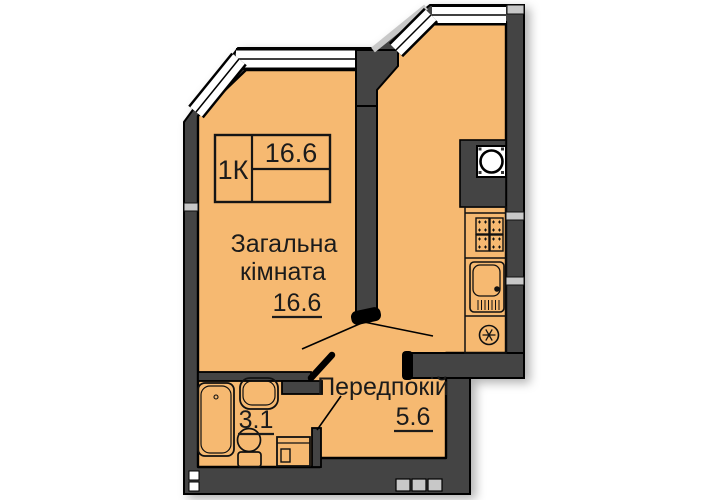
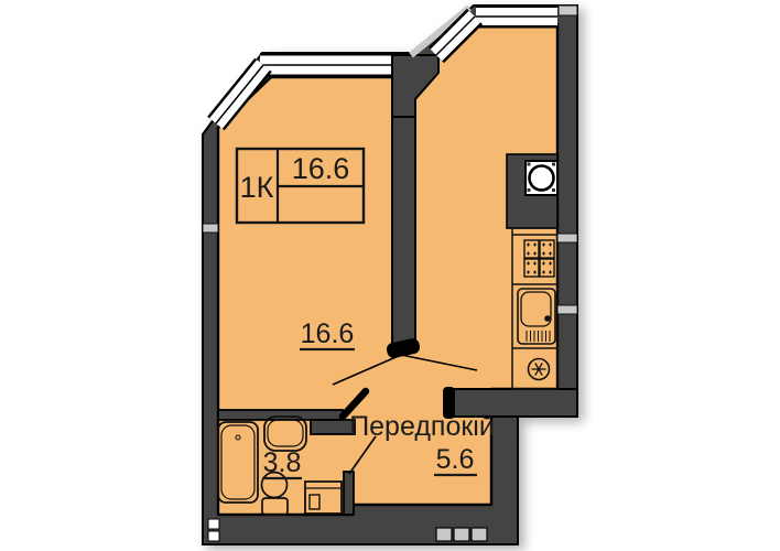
  1К
  16.6
- Загальна
- кімната
  16.6
  Передпокій
  5.6
- 3.1
+ 3.8
